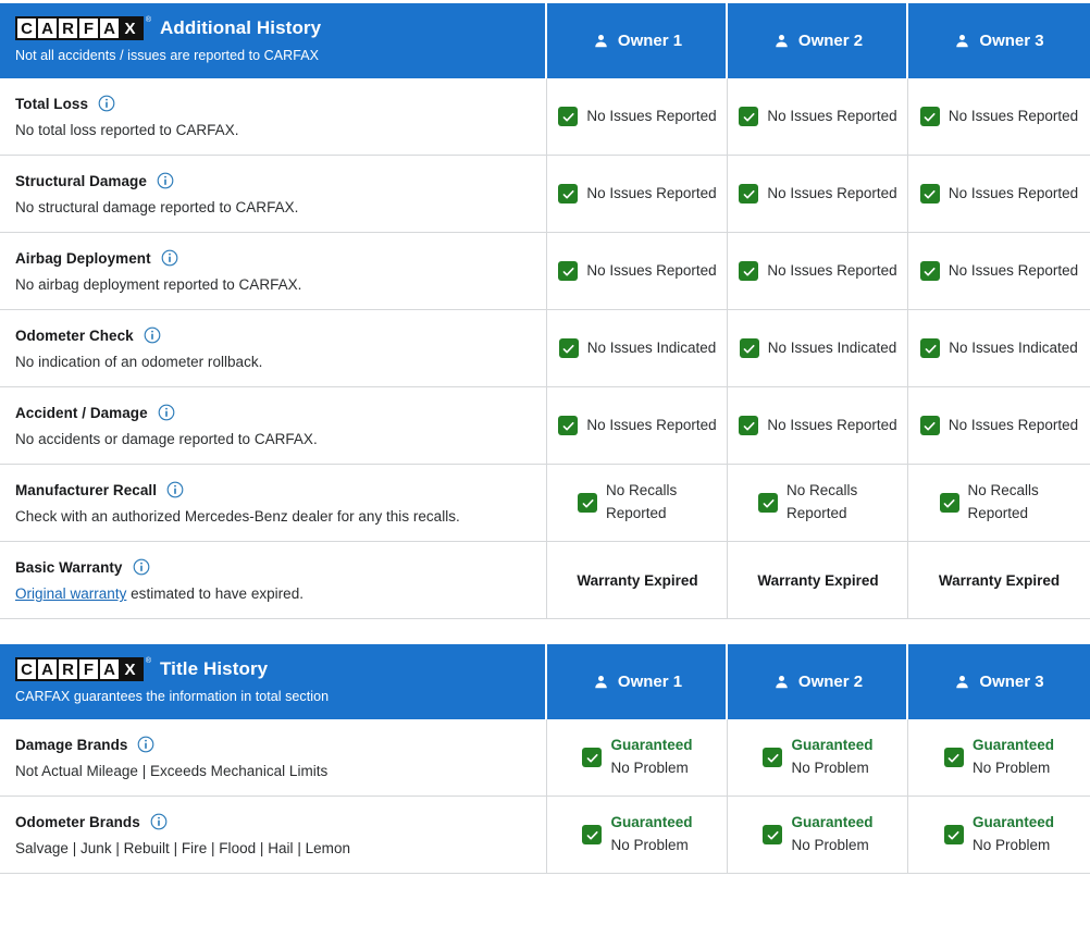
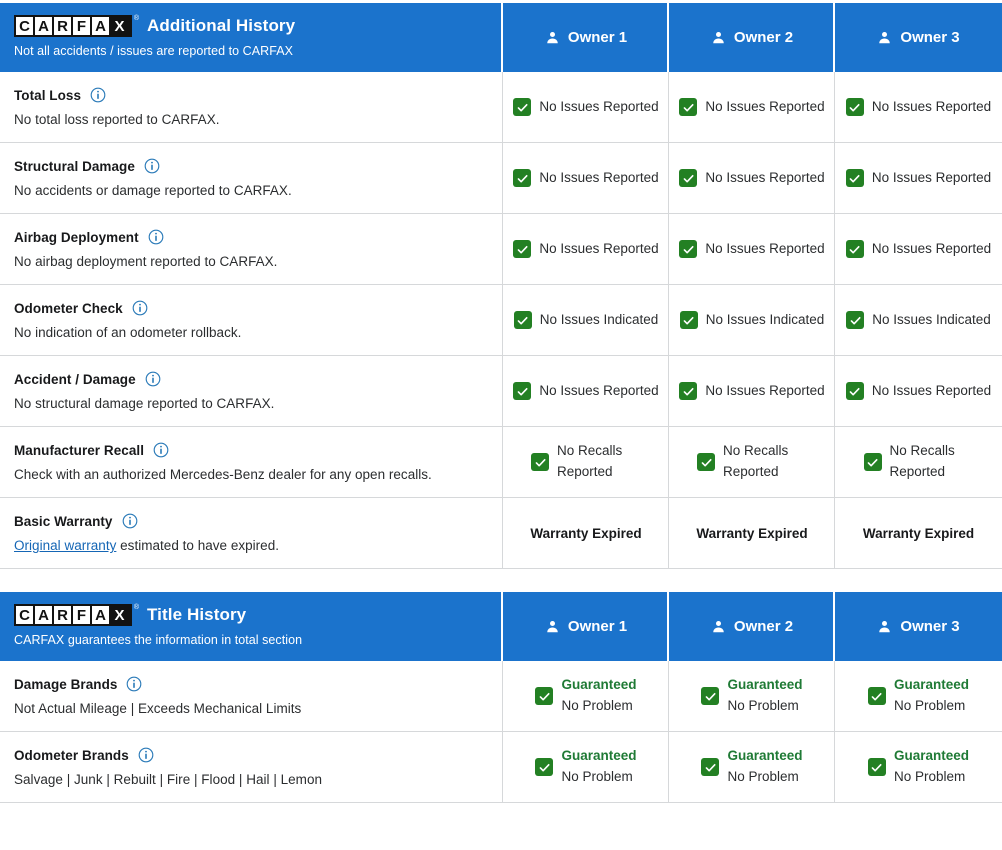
  C
  A
  R
  F
  A
  X
  Additional History
  Not all accidents / issues are reported to CARFAX
  Owner 1
  Owner 2
  Owner 3
  Total Loss
  No total loss reported to CARFAX.
  No Issues Reported
  No Issues Reported
  No Issues Reported
  Structural Damage
- No structural damage reported to CARFAX.
+ No accidents or damage reported to CARFAX.
  No Issues Reported
  No Issues Reported
  No Issues Reported
  Airbag Deployment
  No airbag deployment reported to CARFAX.
  No Issues Reported
  No Issues Reported
  No Issues Reported
  Odometer Check
  No indication of an odometer rollback.
  No Issues Indicated
  No Issues Indicated
  No Issues Indicated
  Accident / Damage
- No accidents or damage reported to CARFAX.
+ No structural damage reported to CARFAX.
  No Issues Reported
  No Issues Reported
  No Issues Reported
  Manufacturer Recall
- Check with an authorized Mercedes-Benz dealer for any this recalls.
+ Check with an authorized Mercedes-Benz dealer for any open recalls.
  No Recalls Reported
  No Recalls Reported
  No Recalls Reported
  Basic Warranty
  Original warranty estimated to have expired.
  Warranty Expired
  Warranty Expired
  Warranty Expired
  C
  A
  R
  F
  A
  X
  Title History
  CARFAX guarantees the information in total section
  Owner 1
  Owner 2
  Owner 3
  Damage Brands
  Not Actual Mileage | Exceeds Mechanical Limits
  Guaranteed
  No Problem
  Guaranteed
  No Problem
  Guaranteed
  No Problem
  Odometer Brands
  Salvage | Junk | Rebuilt | Fire | Flood | Hail | Lemon
  Guaranteed
  No Problem
  Guaranteed
  No Problem
  Guaranteed
  No Problem
